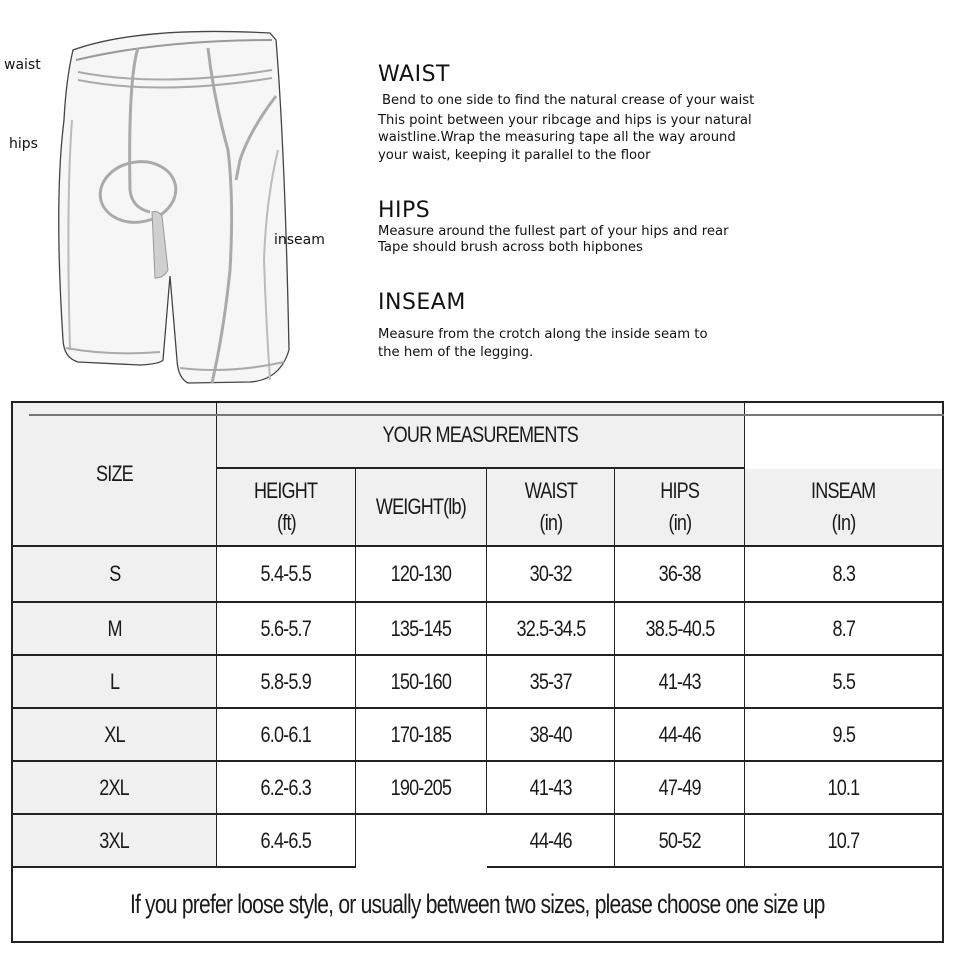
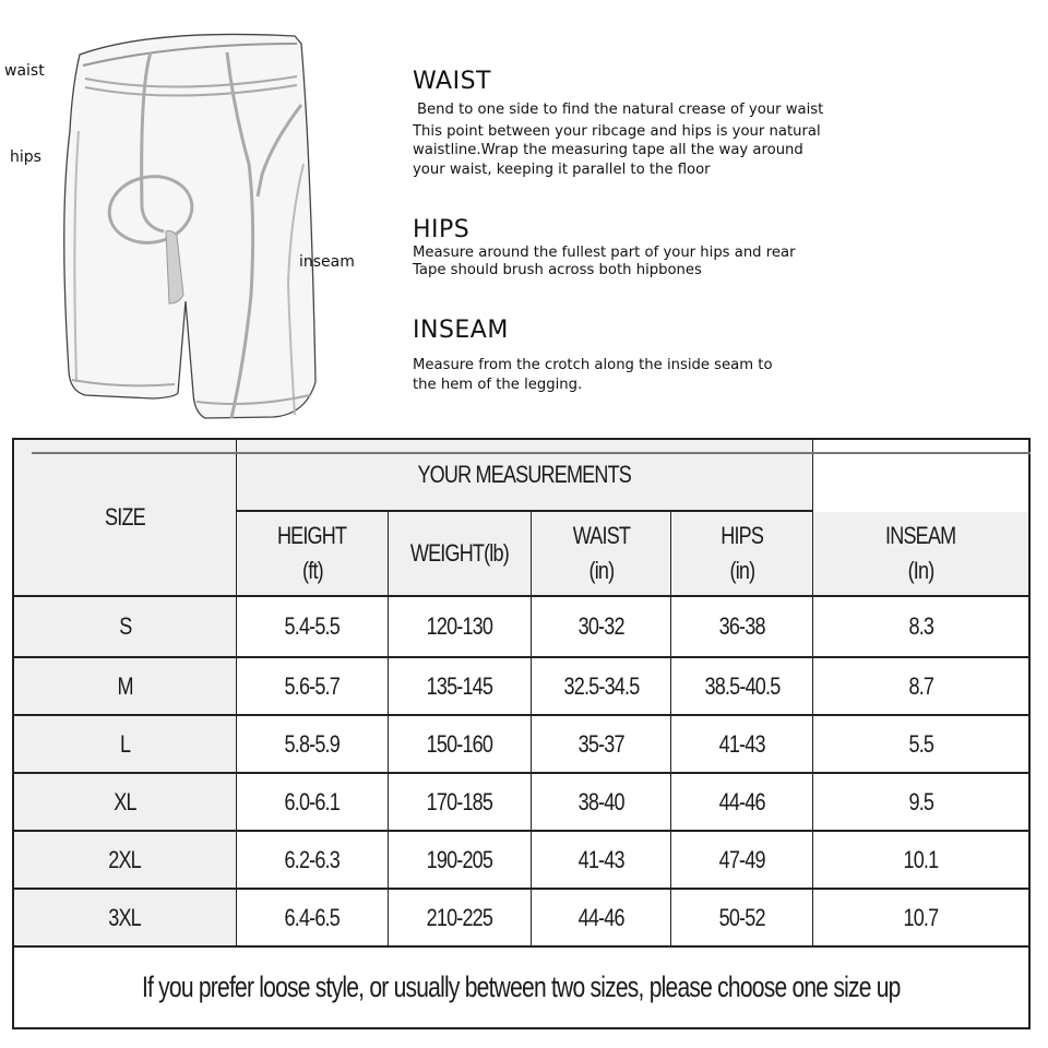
  waist
  hips
  inseam
  WAIST
  Bend to one side to find the natural crease of your waist
  This point between your ribcage and hips is your natural
  waistline.Wrap the measuring tape all the way around
  your waist, keeping it parallel to the floor
  HIPS
  Measure around the fullest part of your hips and rear
  Tape should brush across both hipbones
  INSEAM
  Measure from the crotch along the inside seam to
  the hem of the legging.
  SIZE
  YOUR MEASUREMENTS
  HEIGHT
  (ft)
  WEIGHT(lb)
  WAIST
  (in)
  HIPS
  (in)
  INSEAM
  (In)
  S
  5.4-5.5
  120-130
  30-32
  36-38
  8.3
  M
  5.6-5.7
  135-145
  32.5-34.5
  38.5-40.5
  8.7
  L
  5.8-5.9
  150-160
  35-37
  41-43
  5.5
  XL
  6.0-6.1
  170-185
  38-40
  44-46
  9.5
  2XL
  6.2-6.3
  190-205
  41-43
  47-49
  10.1
  3XL
  6.4-6.5
+ 210-225
  44-46
  50-52
  10.7
  If you prefer loose style, or usually between two sizes, please choose one size up
